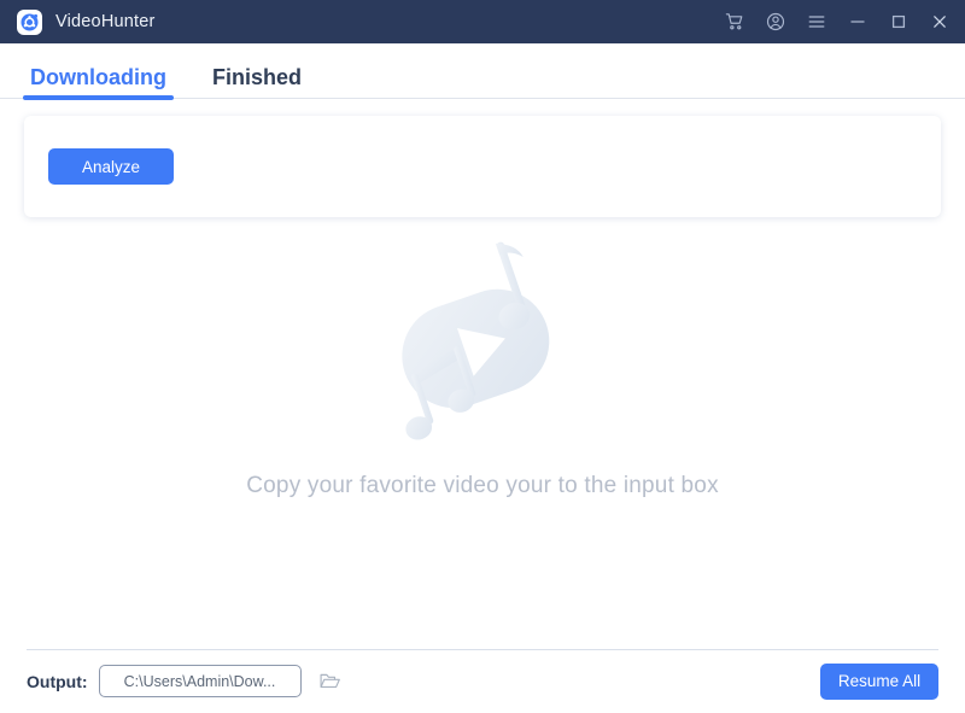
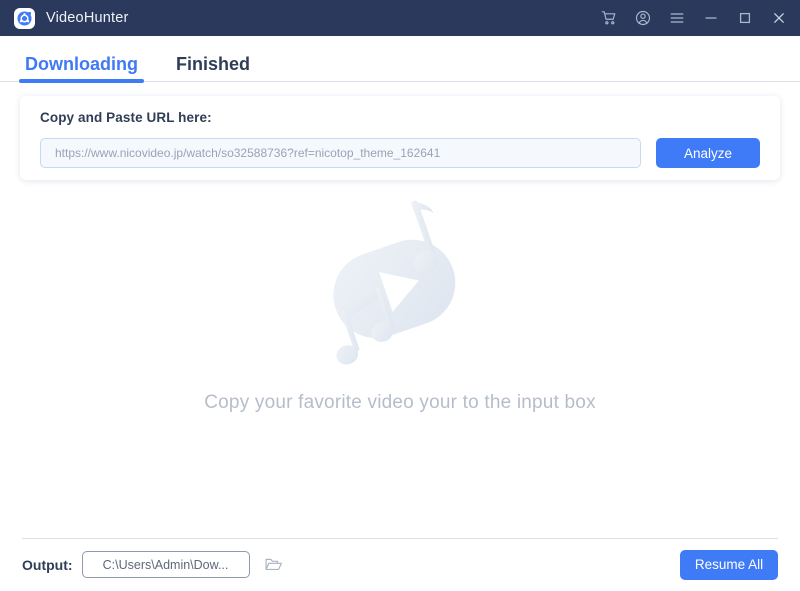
  VideoHunter
  Downloading
  Finished
+ Copy and Paste URL here:
+ https://www.nicovideo.jp/watch/so32588736?ref=nicotop_theme_162641
  Analyze
  Copy your favorite video your to the input box
  Output:
  C:\Users\Admin\Dow...
  Resume All
